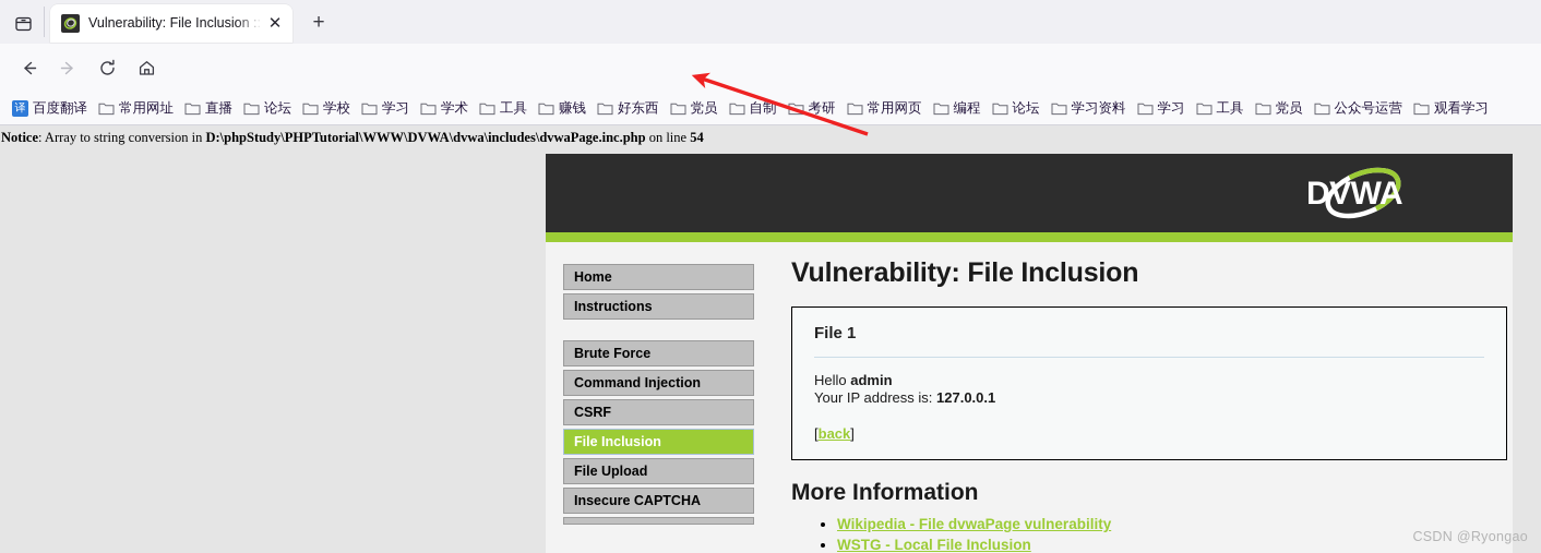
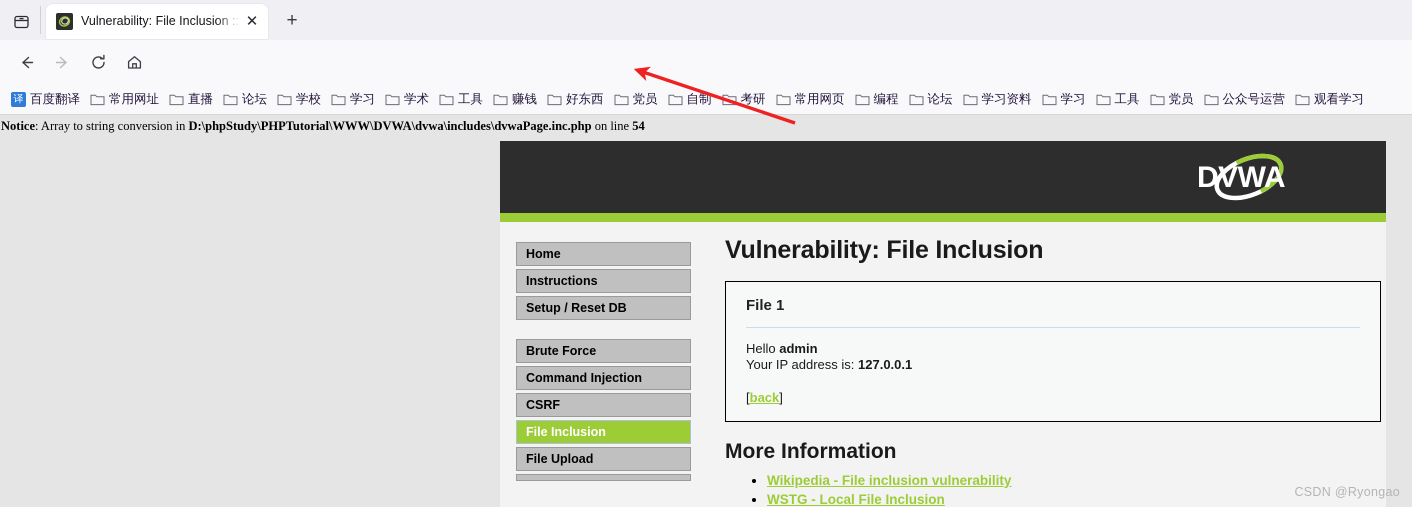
  Vulnerability: File Inclusion ::
  ✕
  +
  译
  百度翻译
  常用网址
  直播
  论坛
  学校
  学习
  学术
  工具
  赚钱
  好东西
  党员
  自制
  考研
  常用网页
  编程
  论坛
  学习资料
  学习
  工具
  党员
  公众号运营
  观看学习
  Notice: Array to string conversion in D:\phpStudy\PHPTutorial\WWW\DVWA\dvwa\includes\dvwaPage.inc.php on line 54
  DVWA
  Home
  Instructions
+ Setup / Reset DB
  Brute Force
  Command Injection
  CSRF
  File Inclusion
  File Upload
- Insecure CAPTCHA
  Vulnerability: File Inclusion
  File 1
  Hello admin
  Your IP address is: 127.0.0.1
  [back]
  More Information
- Wikipedia - File dvwaPage vulnerability
+ Wikipedia - File inclusion vulnerability
  WSTG - Local File Inclusion
  CSDN @Ryongao
